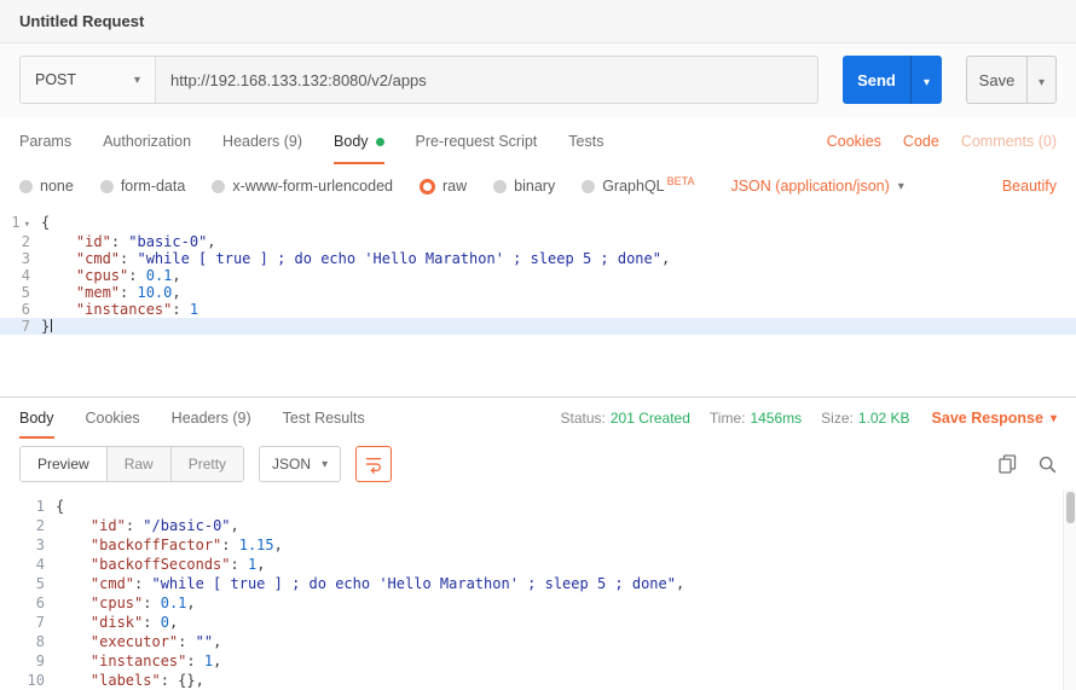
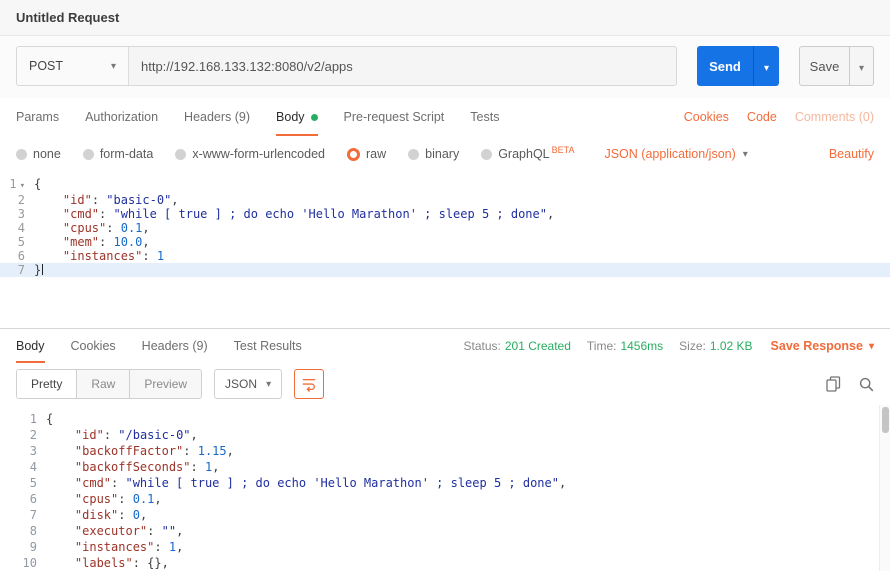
  Untitled Request
  POST
  ▾
  http://192.168.133.132:8080/v2/apps
  Send
  ▾
  Save
  ▾
  Params
  Authorization
  Headers (9)
  Body
  Pre-request Script
  Tests
  Cookies
  Code
  Comments (0)
  none
  form-data
  x-www-form-urlencoded
  raw
  binary
  GraphQL
  BETA
  JSON (application/json)
  ▾
  Beautify
  1 ▾
  {
  2
  "id": "basic-0",
  3
  "cmd": "while [ true ] ; do echo 'Hello Marathon' ; sleep 5 ; done",
  4
  "cpus": 0.1,
  5
  "mem": 10.0,
  6
  "instances": 1
  7
  }
  Body
  Cookies
  Headers (9)
  Test Results
  Status: 201 Created
  Time: 1456ms
  Size: 1.02 KB
  Save Response
  ▾
- Preview
+ Pretty
  Raw
- Pretty
+ Preview
  JSON
  ▾
  1
  {
  2
  "id": "/basic-0",
  3
  "backoffFactor": 1.15,
  4
  "backoffSeconds": 1,
  5
  "cmd": "while [ true ] ; do echo 'Hello Marathon' ; sleep 5 ; done",
  6
  "cpus": 0.1,
  7
  "disk": 0,
  8
  "executor": "",
  9
  "instances": 1,
  10
  "labels": {},
